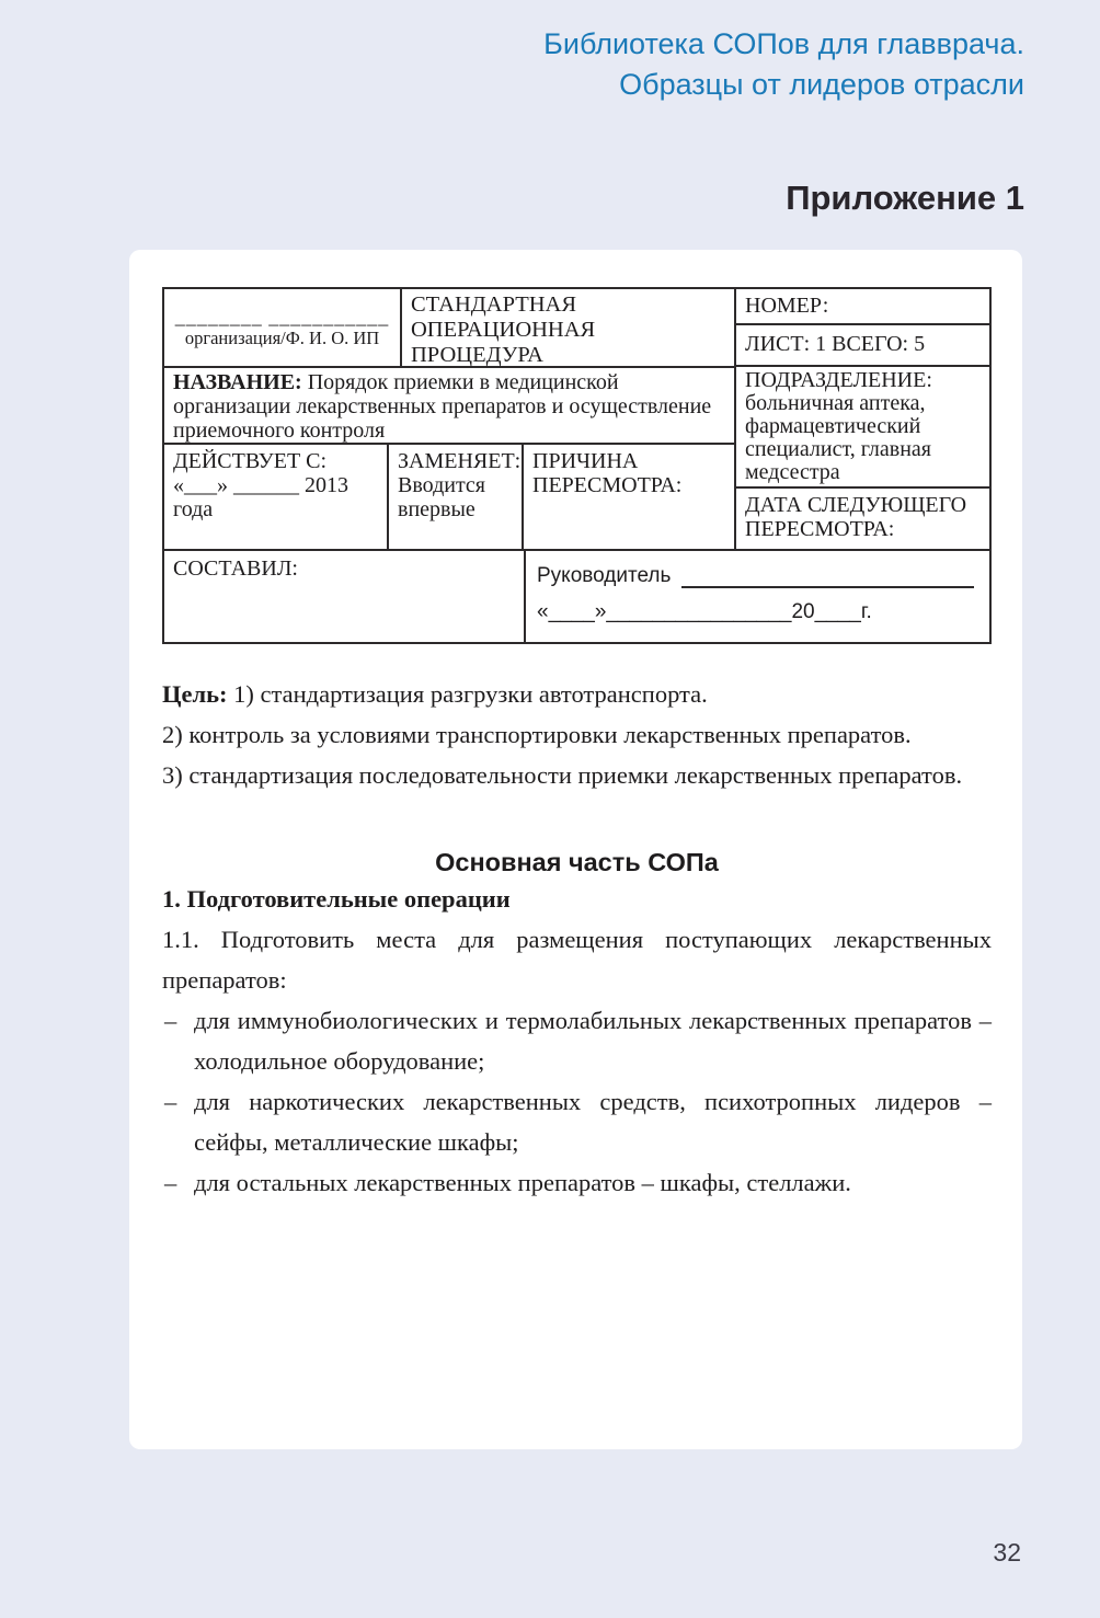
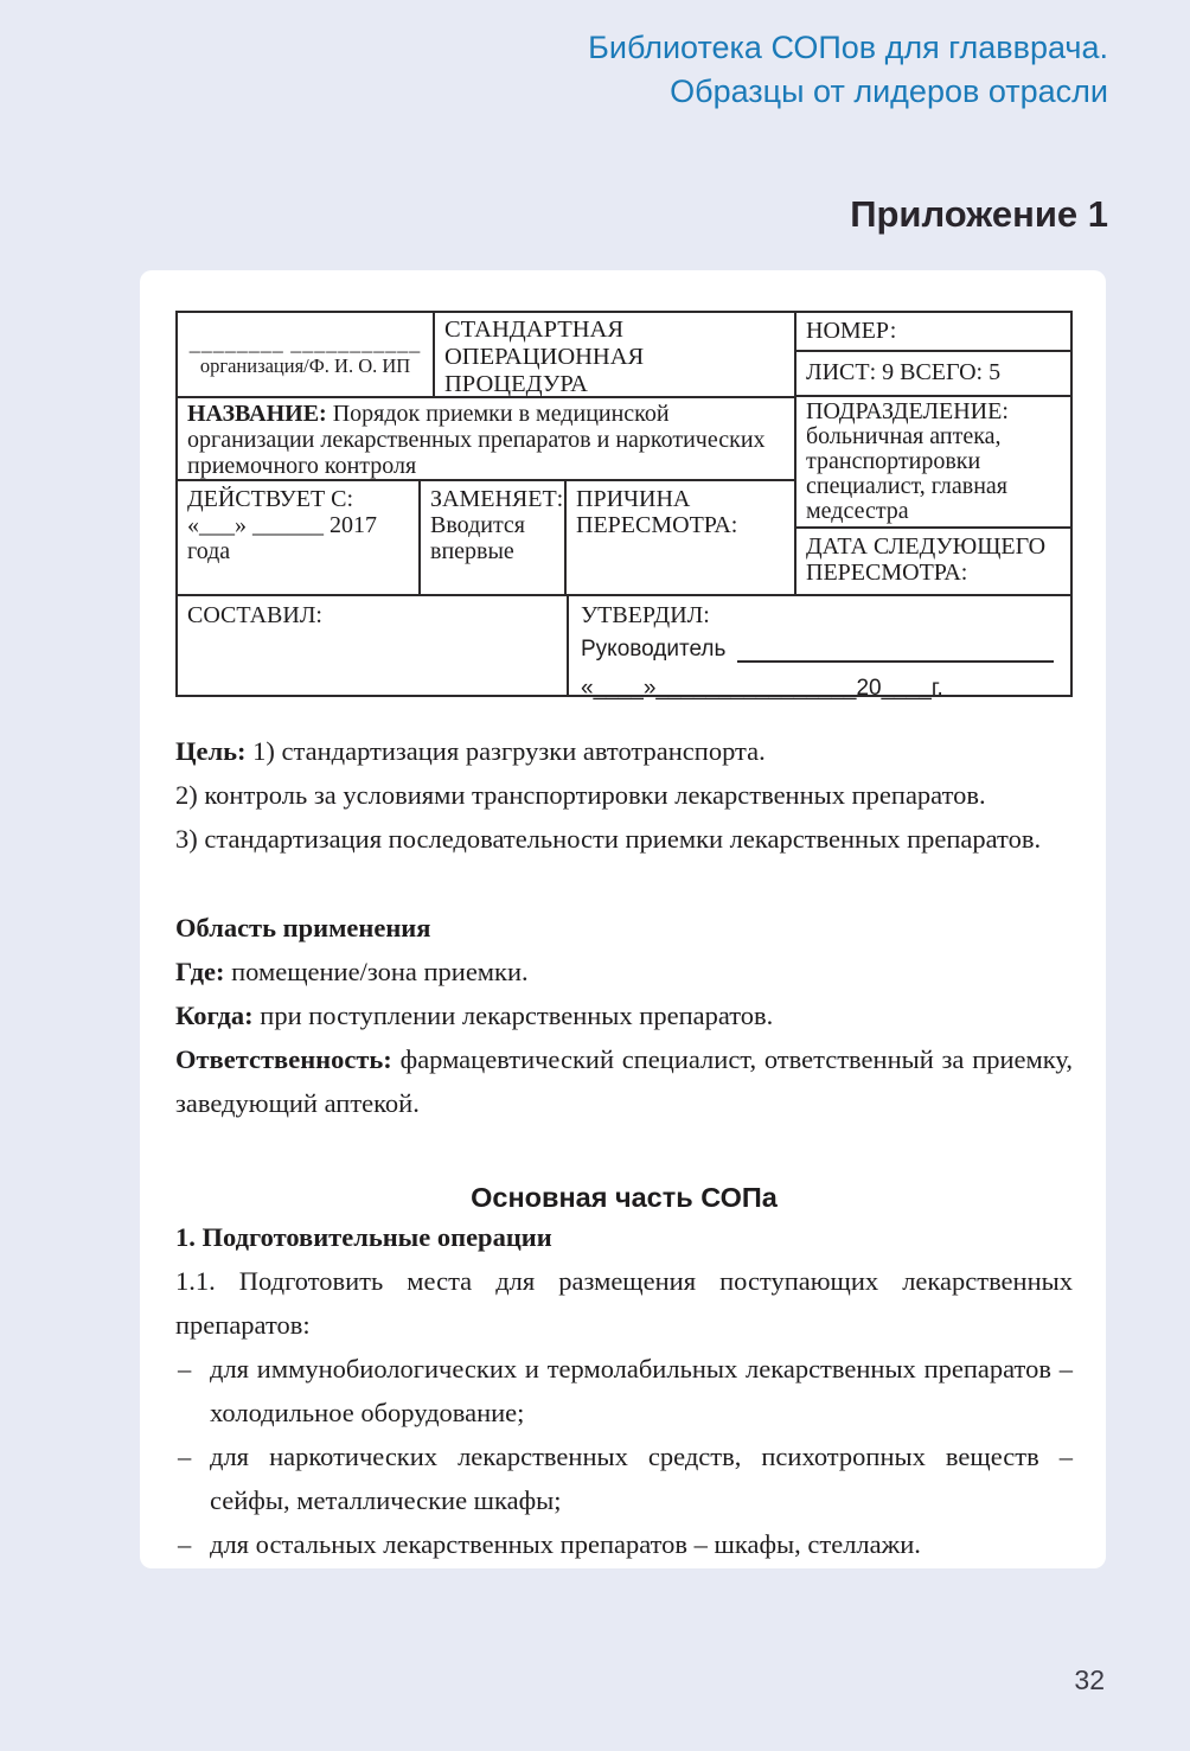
  Библиотека СОПов для главврача.
  Образцы от лидеров отрасли
  Приложение 1
  ________ ___________
  организация/Ф. И. О. ИП
  СТАНДАРТНАЯ ОПЕРАЦИОННАЯ ПРОЦЕДУРА
- НАЗВАНИЕ: Порядок приемки в медицинской организации лекарственных препаратов и осуществление приемочного контроля
+ НАЗВАНИЕ: Порядок приемки в медицинской организации лекарственных препаратов и наркотических приемочного контроля
- ДЕЙСТВУЕТ С: «___» ______ 2013 года
+ ДЕЙСТВУЕТ С: «___» ______ 2017 года
  ЗАМЕНЯЕТ: Вводится впервые
  ПРИЧИНА ПЕРЕСМОТРА:
  НОМЕР:
- ЛИСТ: 1 ВСЕГО: 5
+ ЛИСТ: 9 ВСЕГО: 5
- ПОДРАЗДЕЛЕНИЕ: больничная аптека, фармацевтический специалист, главная медсестра
+ ПОДРАЗДЕЛЕНИЕ: больничная аптека, транспортировки специалист, главная медсестра
  ДАТА СЛЕДУЮЩЕГО ПЕРЕСМОТРА:
  СОСТАВИЛ:
+ УТВЕРДИЛ:
  Руководитель
  «____»________________20____г.
  Цель: 1) стандартизация разгрузки автотранспорта.
  2) контроль за условиями транспортировки лекарственных препаратов.
  3) стандартизация последовательности приемки лекарственных препаратов.
+ Область применения
+ Где: помещение/зона приемки.
+ Когда: при поступлении лекарственных препаратов.
+ Ответственность: фармацевтический специалист, ответственный за приемку, заведующий аптекой.
  Основная часть СОПа
  1. Подготовительные операции
  1.1. Подготовить места для размещения поступающих лекарственных препаратов:
  –
  для иммунобиологических и термолабильных лекарственных препаратов – холодильное оборудование;
  –
- для наркотических лекарственных средств, психотропных лидеров – сейфы, металлические шкафы;
+ для наркотических лекарственных средств, психотропных веществ – сейфы, металлические шкафы;
  –
  для остальных лекарственных препаратов – шкафы, стеллажи.
  32
